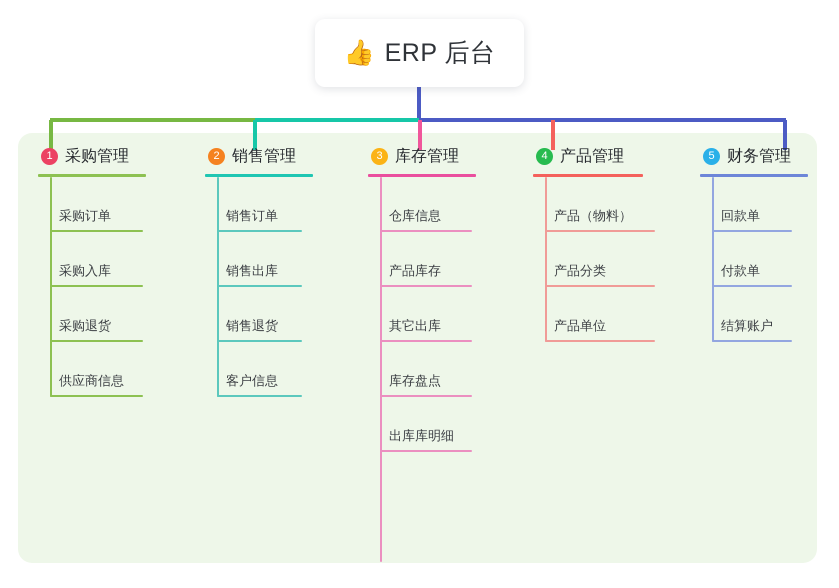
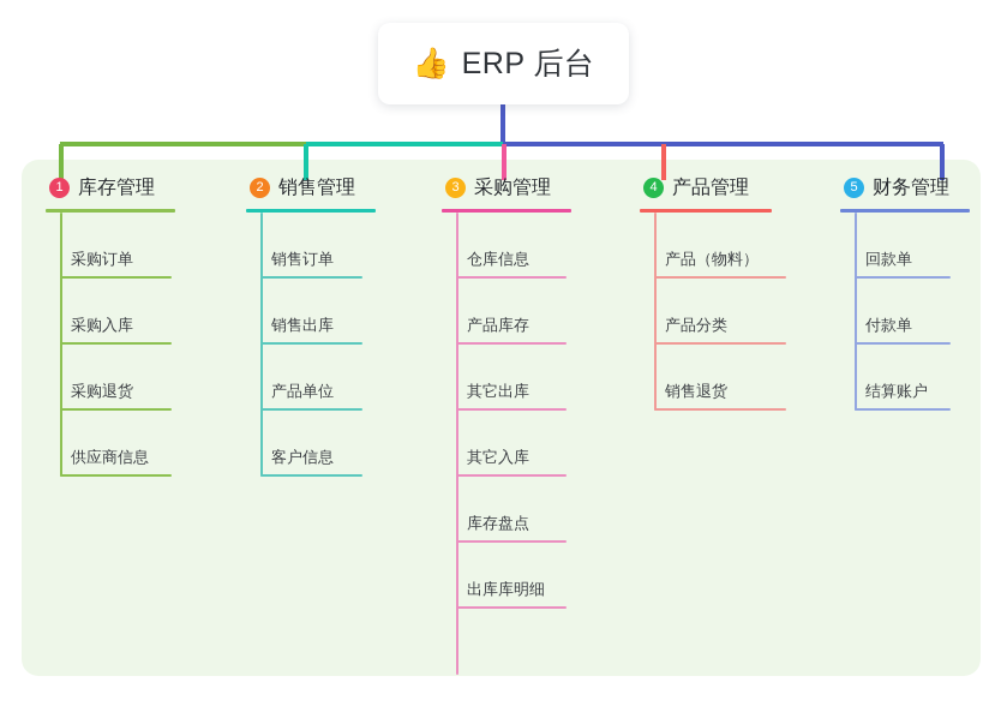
  👍
  ERP 后台
  1
- 采购管理
+ 库存管理
  采购订单
  采购入库
  采购退货
  供应商信息
  2
  销售管理
  销售订单
  销售出库
- 销售退货
+ 产品单位
  客户信息
  3
- 库存管理
+ 采购管理
  仓库信息
  产品库存
  其它出库
+ 其它入库
  库存盘点
  出库库明细
  4
  产品管理
  产品（物料）
  产品分类
- 产品单位
+ 销售退货
  5
  财务管理
  回款单
  付款单
  结算账户
